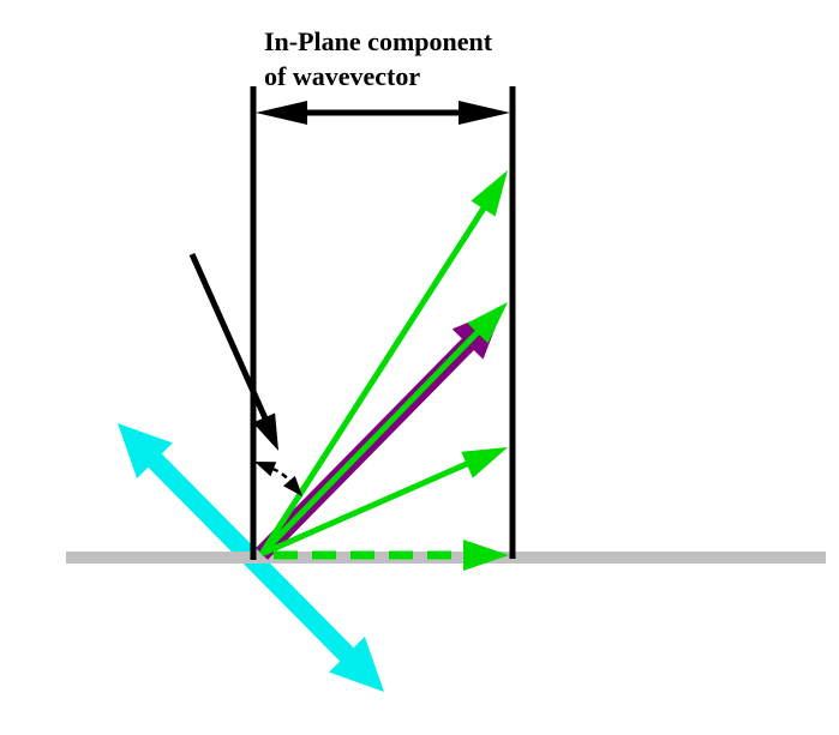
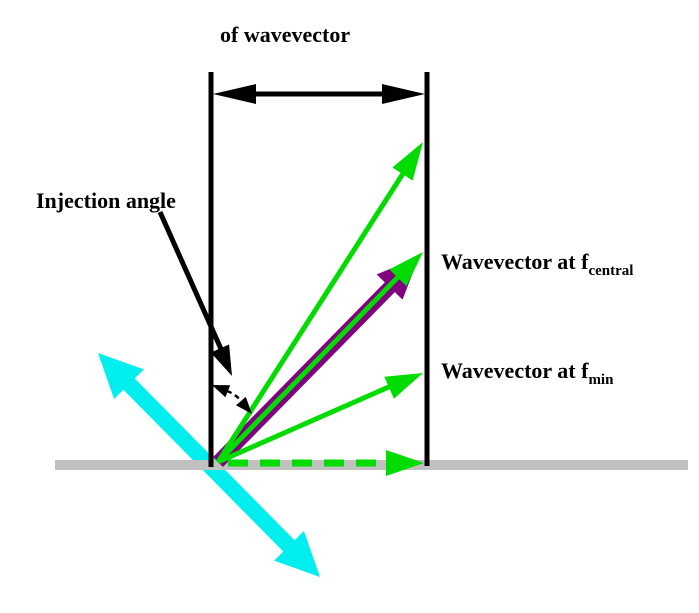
- In-Plane component
  of wavevector
+ Injection angle
+ Wavevector at fcentral
+ Wavevector at fmin
